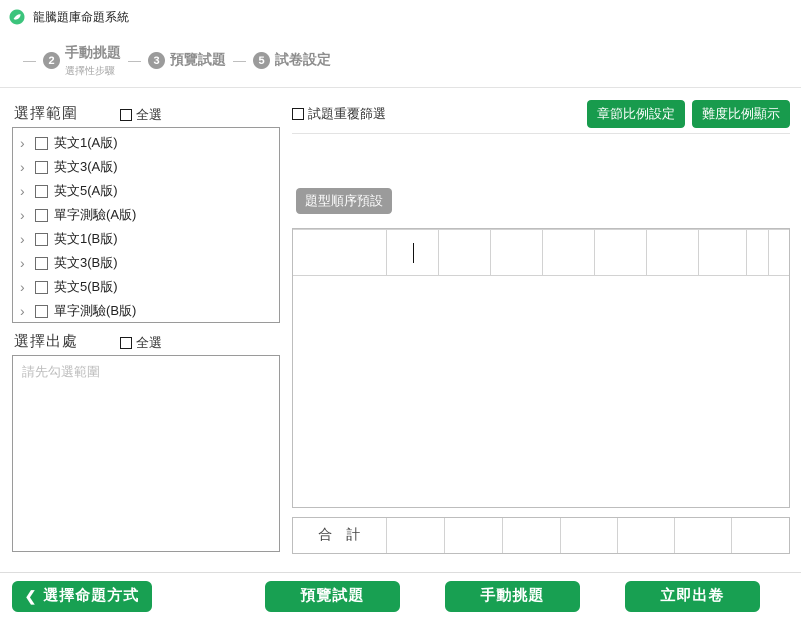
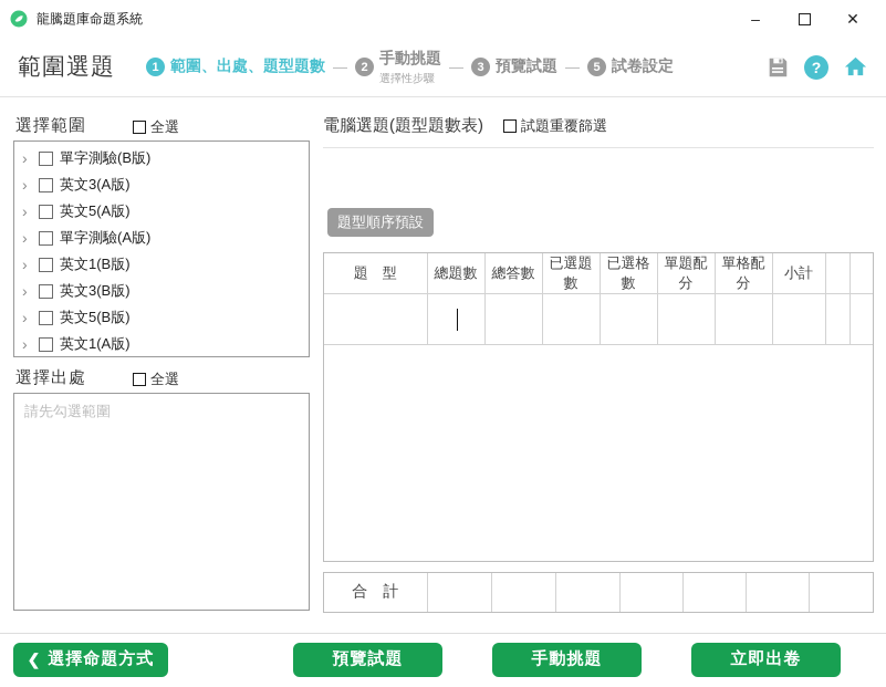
  龍騰題庫命題系統
+ –
+ ✕
+ 範圍選題
+ 1
+ 範圍、出處、題型題數
  —
  2
  手動挑題
  選擇性步驟
  —
  3
  預覽試題
  —
  5
  試卷設定
+ ?
  選擇範圍
  全選
  ›
- 英文1(A版)
+ 單字測驗(B版)
  ›
  英文3(A版)
  ›
  英文5(A版)
  ›
  單字測驗(A版)
  ›
  英文1(B版)
  ›
  英文3(B版)
  ›
  英文5(B版)
  ›
- 單字測驗(B版)
+ 英文1(A版)
  選擇出處
  全選
  請先勾選範圍
+ 電腦選題(題型題數表)
  試題重覆篩選
- 章節比例設定
- 難度比例顯示
  題型順序預設
+ 題 型	總題數	總答數	已選題數	已選格數	單題配分	單格配分	小計
  合 計
  ❮
  選擇命題方式
  預覽試題
  手動挑題
  立即出卷
